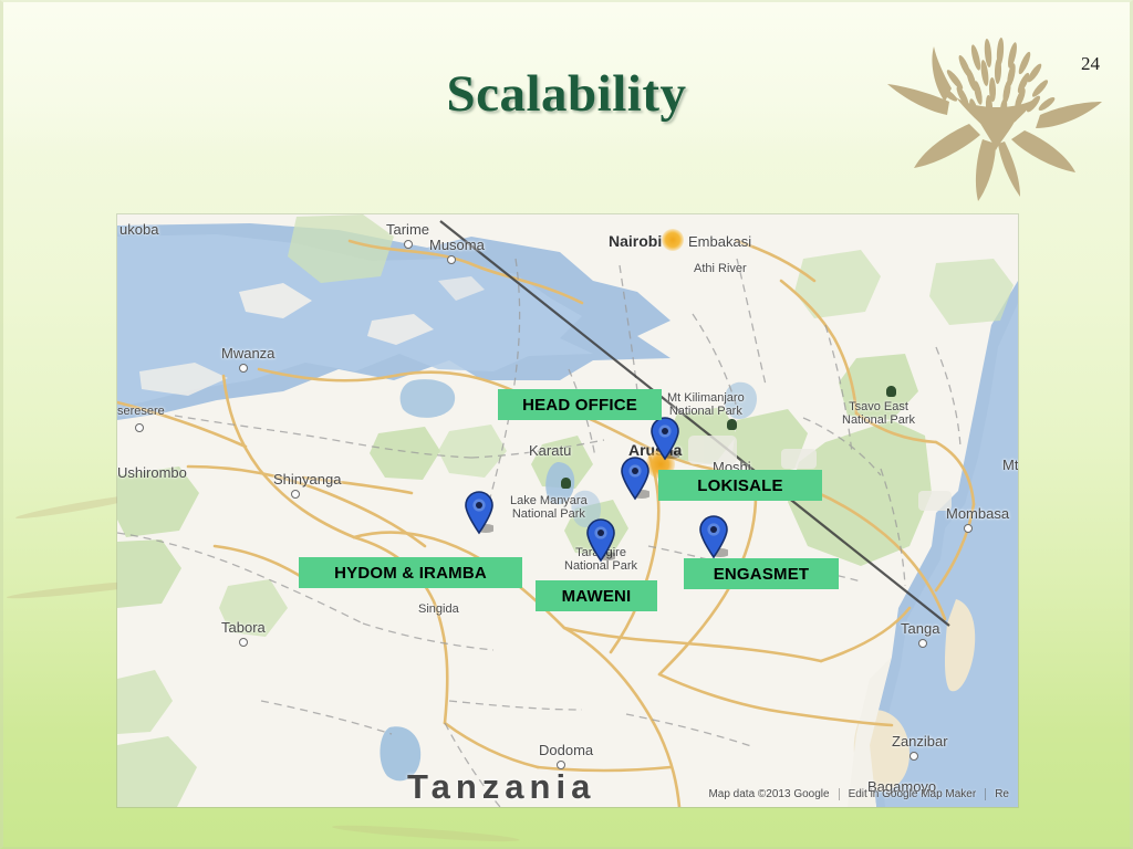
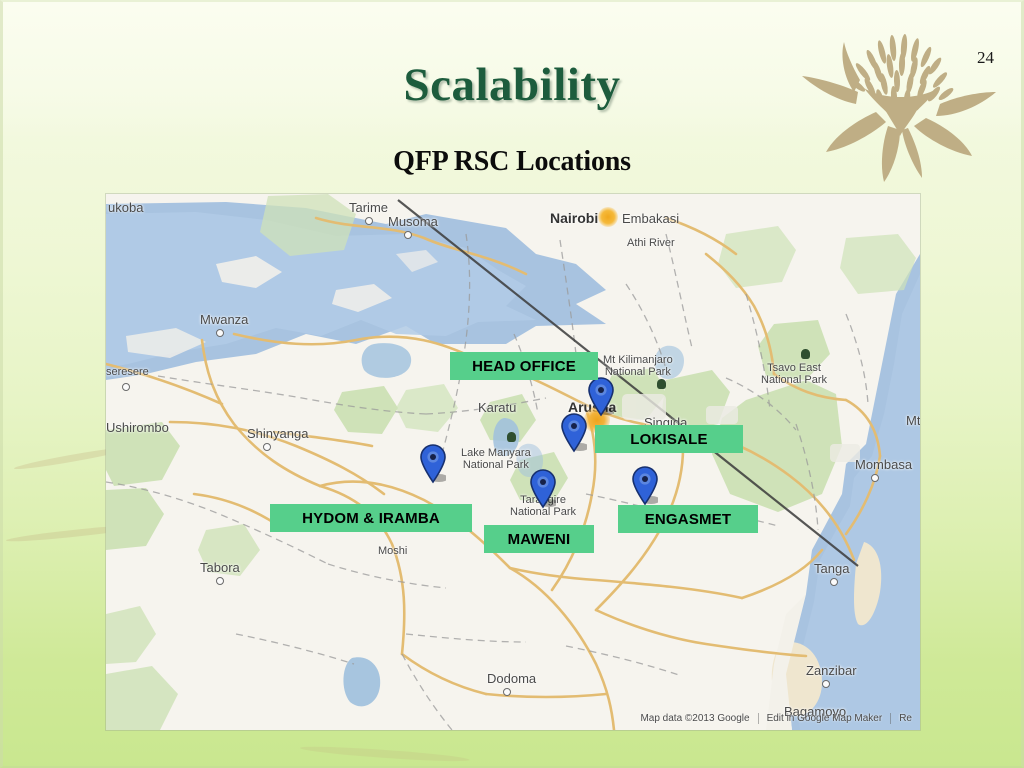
  Scalability
+ QFP RSC Locations
  24
  ukoba
  Musoma
  Tarime
  Mwanza
  Nairobi
  Embakasi
  Athi River
  sereserе
  Ushirombo
  Shinyanga
  Karatu
- Moshi
+ Singida
  Tabora
- Singida
+ Moshi
  Dodoma
  Mombasa
  Tanga
  Zanzibar
  Bagamoyo
  Mt
  Mt Kilimanjaro
  National Park
  Tsavo East
  National Park
  Lake Manyara
  National Park
  Targire
  National Park
- Tanzania
  HEAD OFFICE
  LOKISALE
  HYDOM & IRAMBA
  MAWENI
  ENGASMET
  Map data ©2013 Google
  Edit in Google Map Maker
  Re
